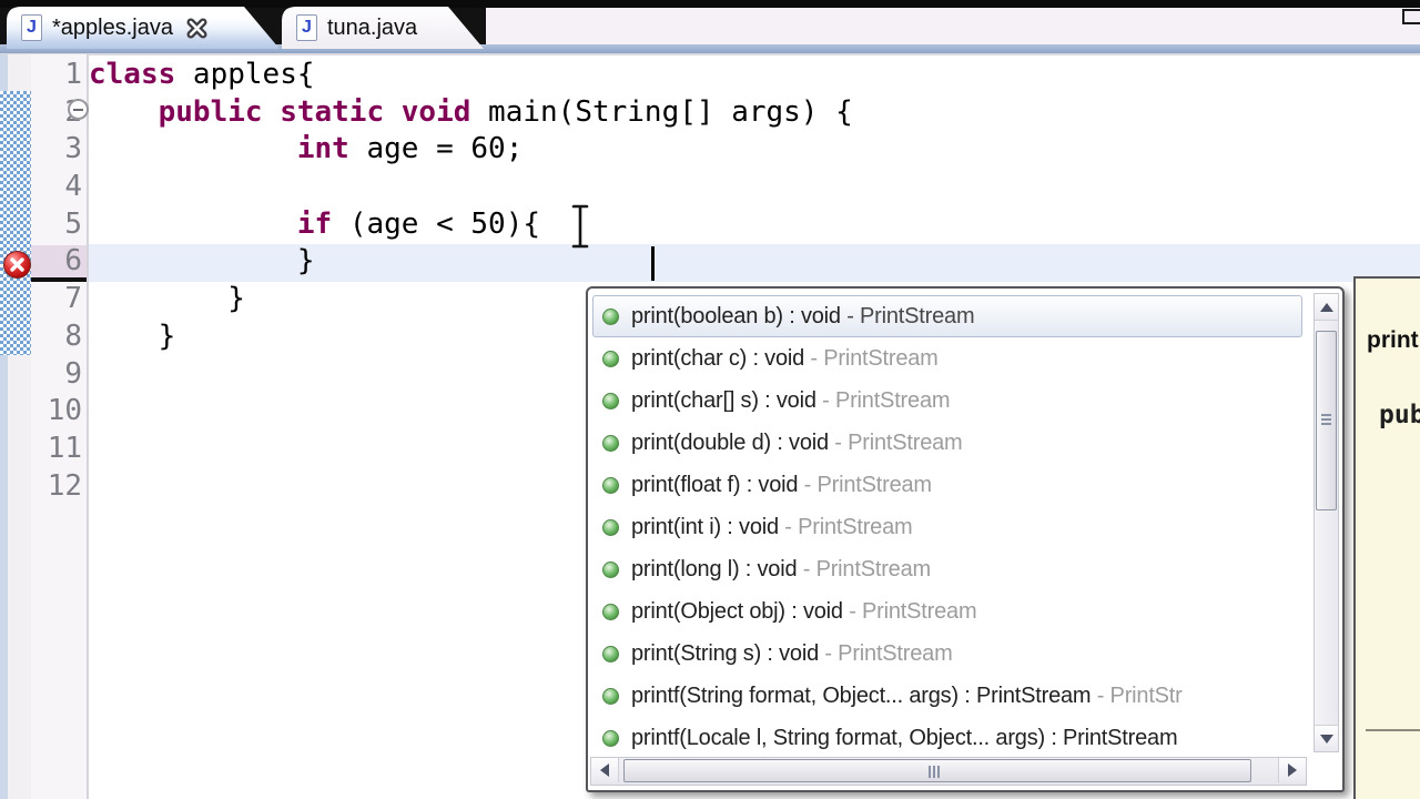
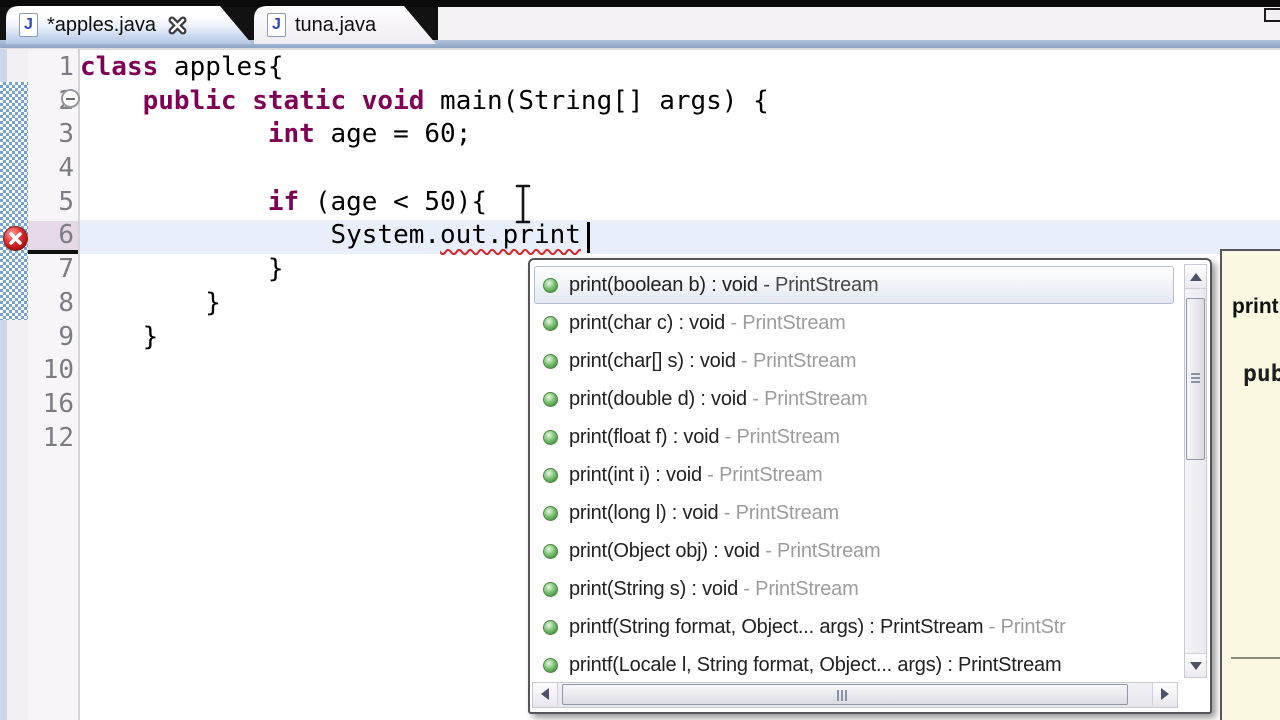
  J
  *apples.java
  J
  tuna.java
  1
  3
  4
  5
  6
  7
  8
  9
  10
- 11
+ 16
  12
  class apples{
  public static void main(String[] args) {
  int age = 60;
  if (age < 50){
+ System.out.print
  }
  }
  }
  print(boolean b) : void - PrintStream
  print(char c) : void - PrintStream
  print(char[] s) : void - PrintStream
  print(double d) : void - PrintStream
  print(float f) : void - PrintStream
  print(int i) : void - PrintStream
  print(long l) : void - PrintStream
  print(Object obj) : void - PrintStream
  print(String s) : void - PrintStream
  printf(String format, Object... args) : PrintStream - PrintStr
  printf(Locale l, String format, Object... args) : PrintStream
  print
  pub
